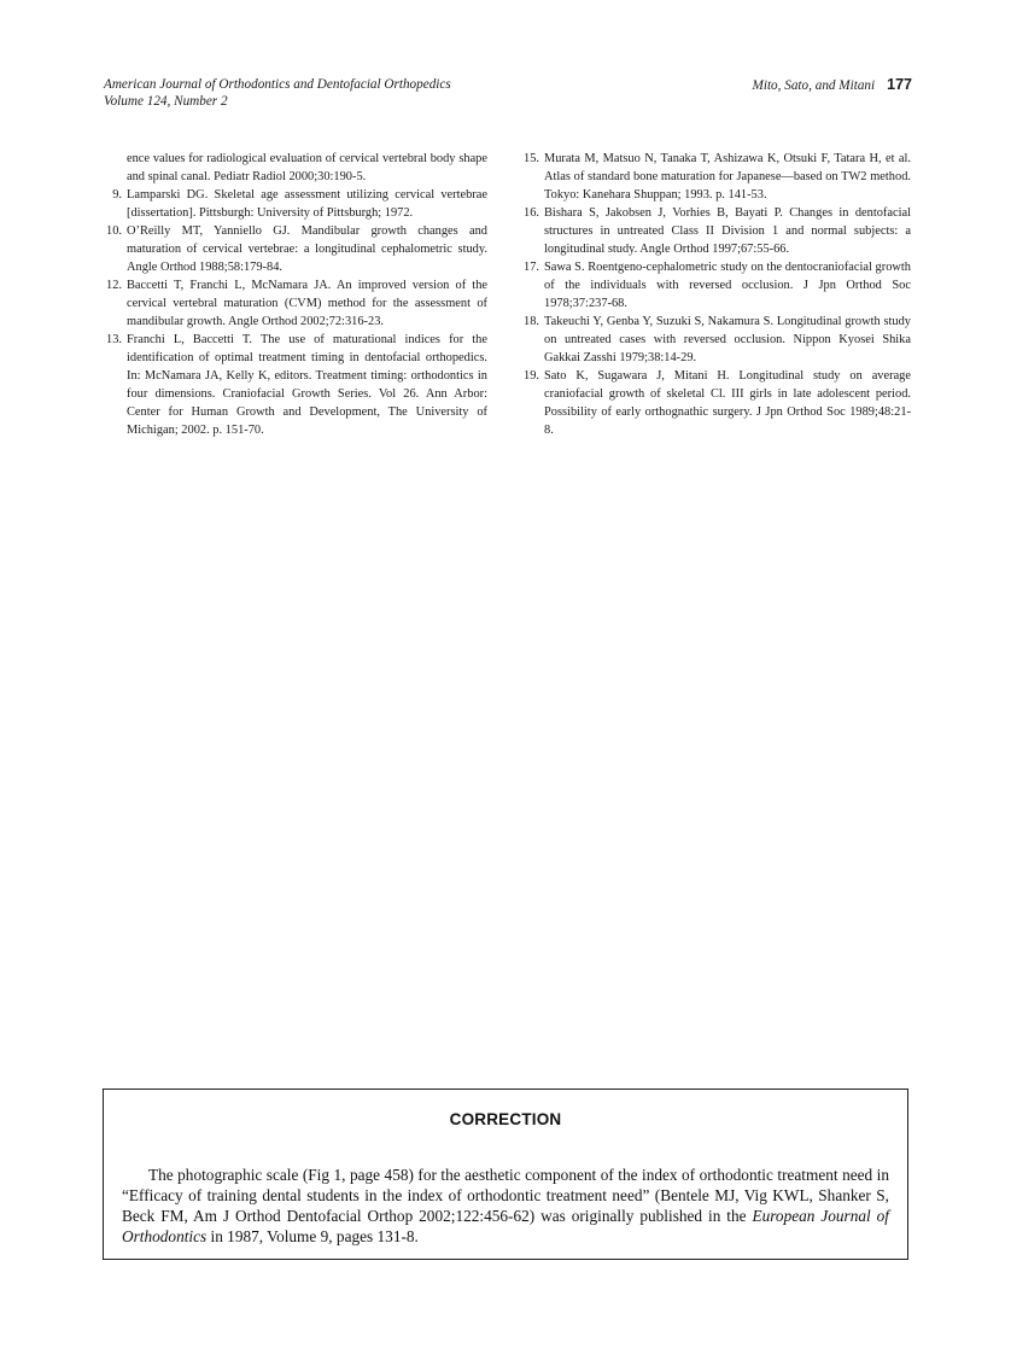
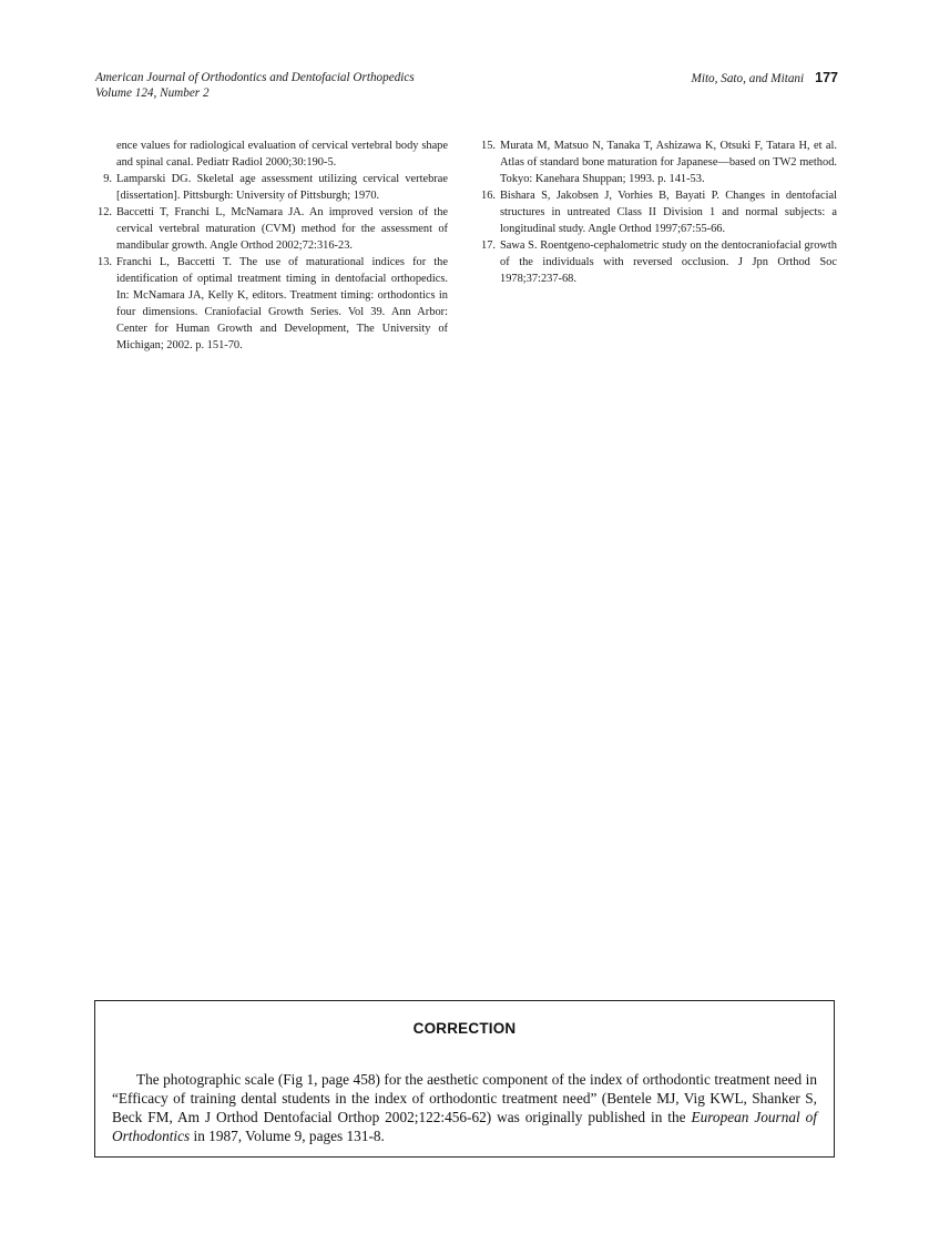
  American Journal of Orthodontics and Dentofacial Orthopedics
  Volume 124, Number 2
  Mito, Sato, and Mitani 177
  ence values for radiological evaluation of cervical vertebral body shape and spinal canal. Pediatr Radiol 2000;30:190-5.
  9.
- Lamparski DG. Skeletal age assessment utilizing cervical vertebrae [dissertation]. Pittsburgh: University of Pittsburgh; 1972.
+ Lamparski DG. Skeletal age assessment utilizing cervical vertebrae [dissertation]. Pittsburgh: University of Pittsburgh; 1970.
- 10.
- O’Reilly MT, Yanniello GJ. Mandibular growth changes and maturation of cervical vertebrae: a longitudinal cephalometric study. Angle Orthod 1988;58:179-84.
  12.
  Baccetti T, Franchi L, McNamara JA. An improved version of the cervical vertebral maturation (CVM) method for the assessment of mandibular growth. Angle Orthod 2002;72:316-23.
  13.
- Franchi L, Baccetti T. The use of maturational indices for the identification of optimal treatment timing in dentofacial orthopedics. In: McNamara JA, Kelly K, editors. Treatment timing: orthodontics in four dimensions. Craniofacial Growth Series. Vol 26. Ann Arbor: Center for Human Growth and Development, The University of Michigan; 2002. p. 151-70.
+ Franchi L, Baccetti T. The use of maturational indices for the identification of optimal treatment timing in dentofacial orthopedics. In: McNamara JA, Kelly K, editors. Treatment timing: orthodontics in four dimensions. Craniofacial Growth Series. Vol 39. Ann Arbor: Center for Human Growth and Development, The University of Michigan; 2002. p. 151-70.
  15.
  Murata M, Matsuo N, Tanaka T, Ashizawa K, Otsuki F, Tatara H, et al. Atlas of standard bone maturation for Japanese—based on TW2 method. Tokyo: Kanehara Shuppan; 1993. p. 141-53.
  16.
  Bishara S, Jakobsen J, Vorhies B, Bayati P. Changes in dentofacial structures in untreated Class II Division 1 and normal subjects: a longitudinal study. Angle Orthod 1997;67:55-66.
  17.
  Sawa S. Roentgeno-cephalometric study on the dentocraniofacial growth of the individuals with reversed occlusion. J Jpn Orthod Soc 1978;37:237-68.
- 18.
- Takeuchi Y, Genba Y, Suzuki S, Nakamura S. Longitudinal growth study on untreated cases with reversed occlusion. Nippon Kyosei Shika Gakkai Zasshi 1979;38:14-29.
- 19.
- Sato K, Sugawara J, Mitani H. Longitudinal study on average craniofacial growth of skeletal Cl. III girls in late adolescent period. Possibility of early orthognathic surgery. J Jpn Orthod Soc 1989;48:21-8.
  CORRECTION
  The photographic scale (Fig 1, page 458) for the aesthetic component of the index of orthodontic treatment need in “Efficacy of training dental students in the index of orthodontic treatment need” (Bentele MJ, Vig KWL, Shanker S, Beck FM, Am J Orthod Dentofacial Orthop 2002;122:456-62) was originally published in the European Journal of Orthodontics in 1987, Volume 9, pages 131-8.
